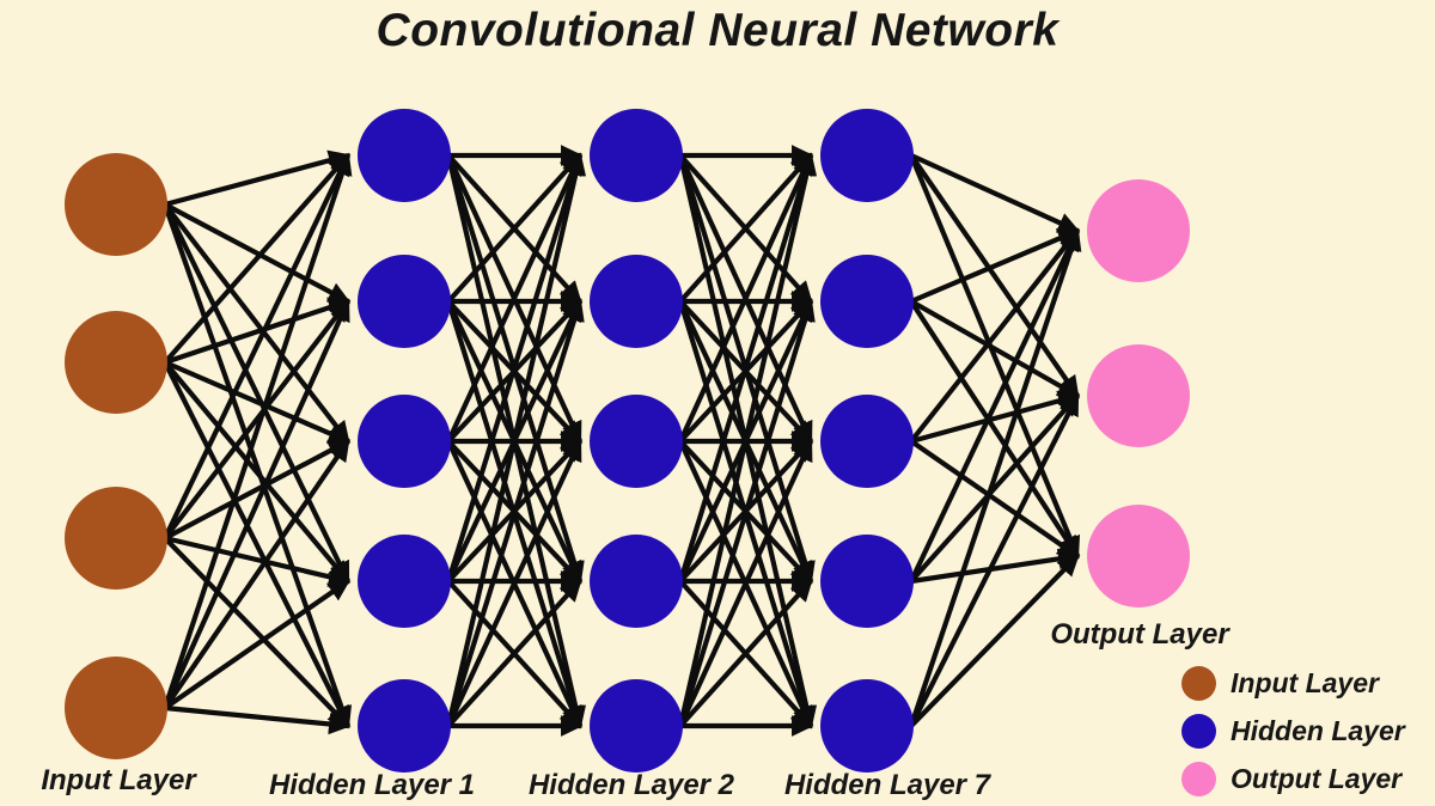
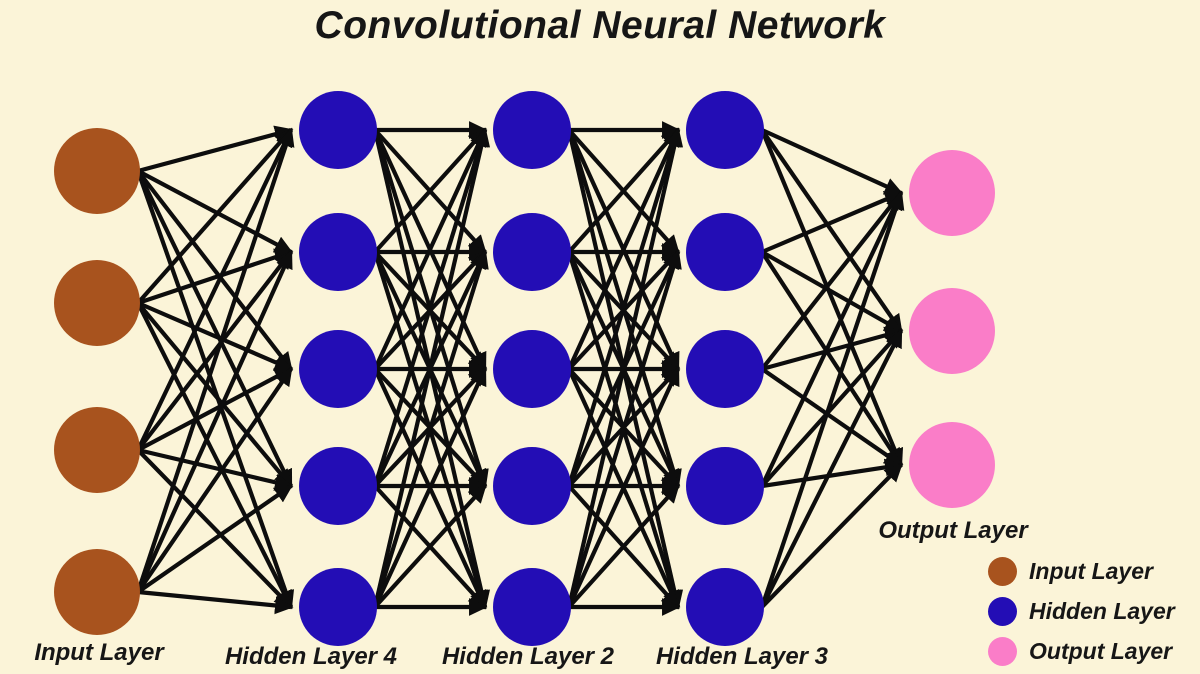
  Convolutional Neural Network
  Input Layer
  Hidden Layer
  Output Layer
  Input Layer
- Hidden Layer 1
+ Hidden Layer 4
  Hidden Layer 2
- Hidden Layer 7
+ Hidden Layer 3
  Output Layer
